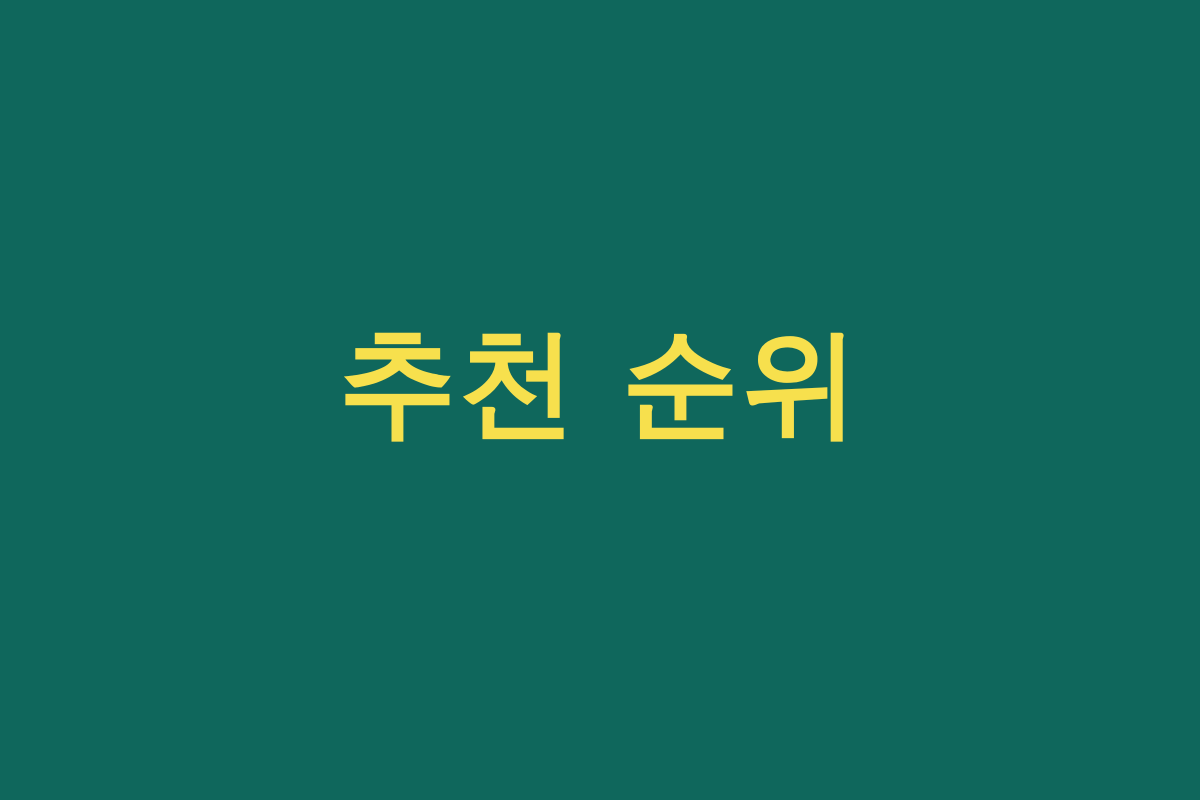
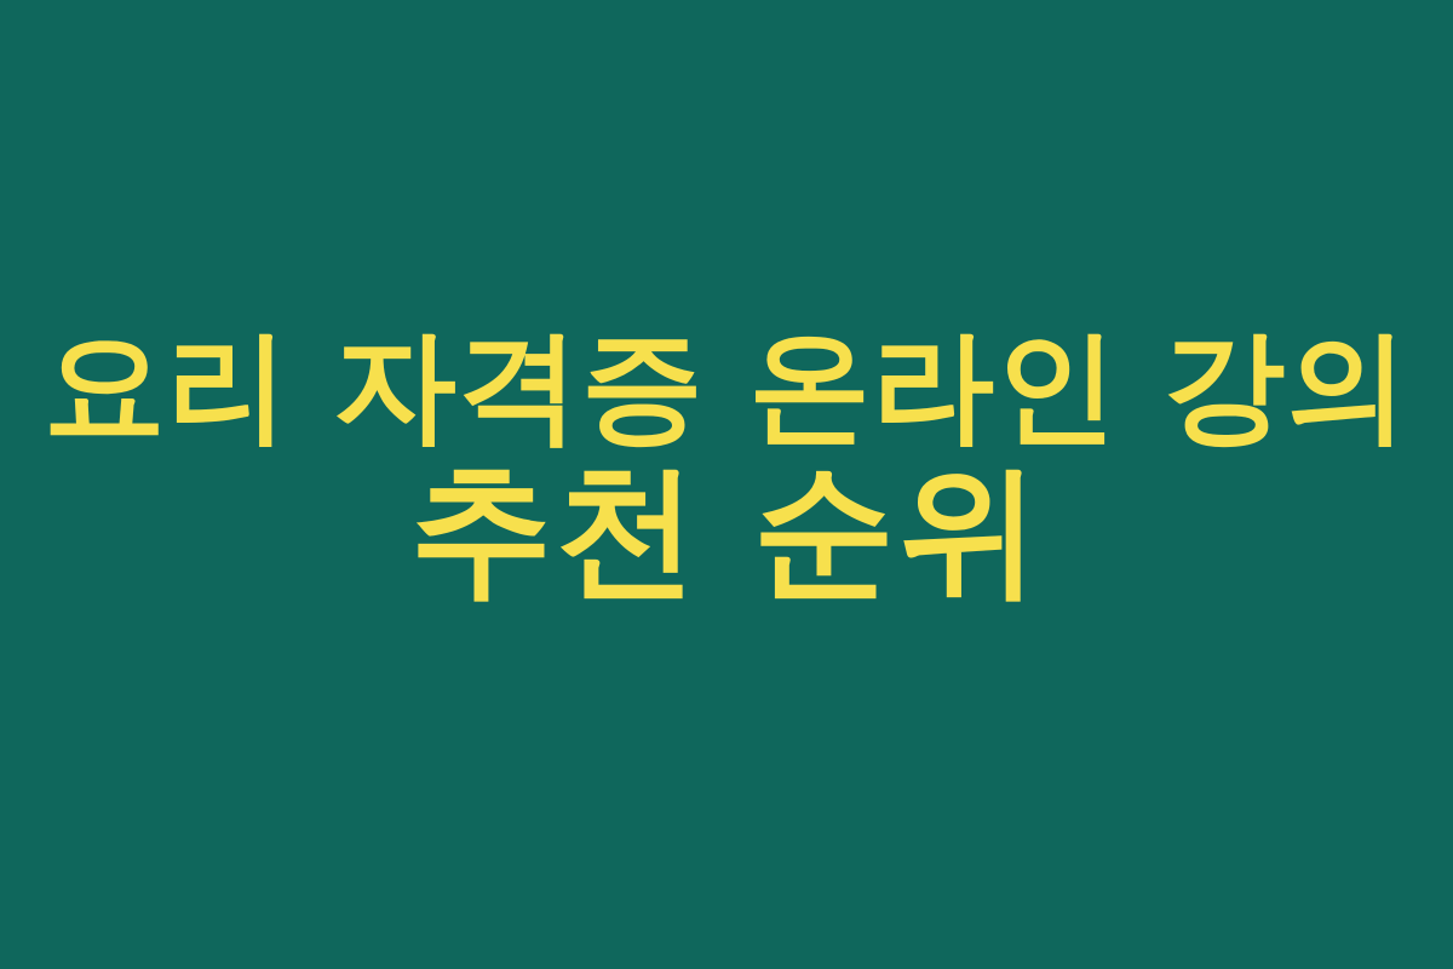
+ 요리 자격증 온라인 강의
  추천 순위
